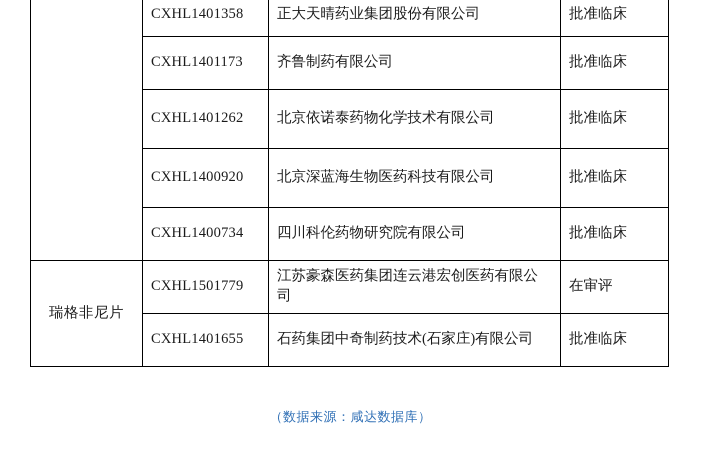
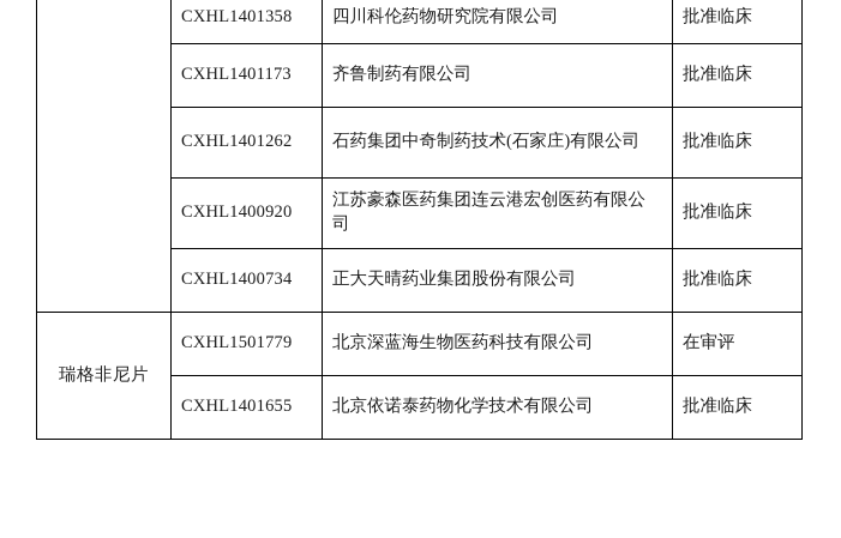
- 	CXHL1401358	正大天晴药业集团股份有限公司	批准临床
+ 	CXHL1401358	四川科伦药物研究院有限公司	批准临床
  CXHL1401173	齐鲁制药有限公司	批准临床
- CXHL1401262	北京依诺泰药物化学技术有限公司	批准临床
+ CXHL1401262	石药集团中奇制药技术(石家庄)有限公司	批准临床
- CXHL1400920	北京深蓝海生物医药科技有限公司	批准临床
+ CXHL1400920	江苏豪森医药集团连云港宏创医药有限公司	批准临床
- CXHL1400734	四川科伦药物研究院有限公司	批准临床
+ CXHL1400734	正大天晴药业集团股份有限公司	批准临床
- 瑞格非尼片	CXHL1501779	江苏豪森医药集团连云港宏创医药有限公司	在审评
+ 瑞格非尼片	CXHL1501779	北京深蓝海生物医药科技有限公司	在审评
- CXHL1401655	石药集团中奇制药技术(石家庄)有限公司	批准临床
+ CXHL1401655	北京依诺泰药物化学技术有限公司	批准临床
- （数据来源：咸达数据库）
